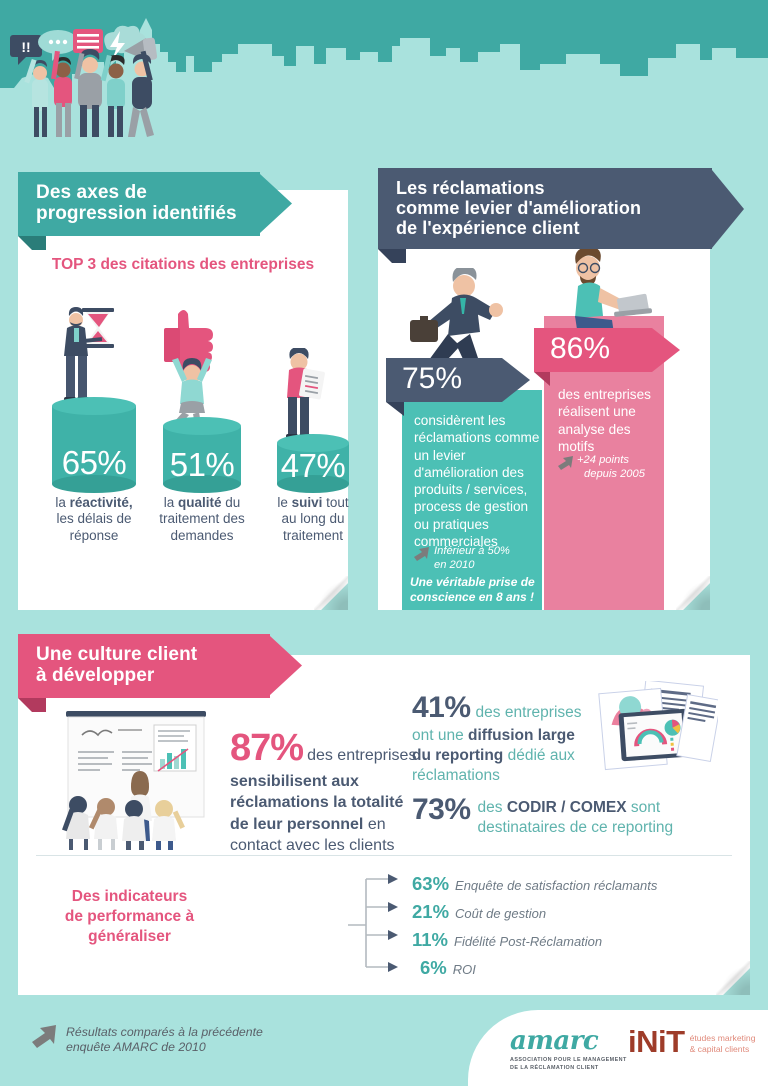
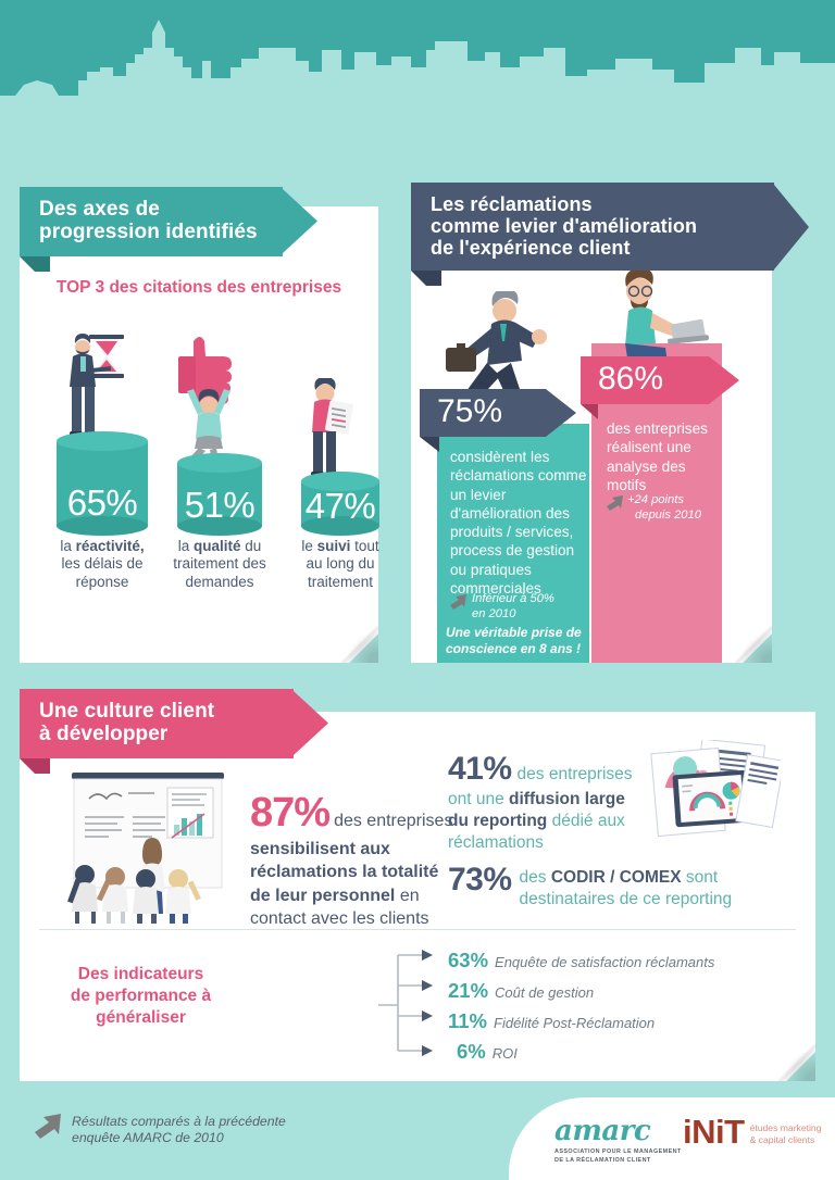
- !!
  TOP 3 des citations des entreprises
  65%
  la réactivité,
  les délais de
  réponse
  51%
  la qualité du
  traitement des
  demandes
  47%
  le suivi tout
  au long du
  traitement
  Des axes de
  progression identifiés
  75%
  considèrent les réclamations comme un levier d'amélioration des produits / services, process de gestion ou pratiques commerciales
  Inférieur à 50%
  en 2010
  Une véritable prise de
  conscience en 8 ans !
  86%
  des entreprises
  réalisent une
  analyse des
  motifs
  +24 points
- depuis 2005
+ depuis 2010
  Les réclamations
  comme levier d'amélioration
  de l'expérience client
  87%
  des entreprises
  sensibilisent aux
  réclamations la totalité
  de leur personnel en
  contact avec les clients
  41%
  des entreprises
  ont une diffusion large
  du reporting dédié aux
  réclamations
  73%
  des CODIR / COMEX sont
  destinataires de ce reporting
  Des indicateurs
  de performance à
  généraliser
  63%
  Enquête de satisfaction réclamants
  21%
  Coût de gestion
  11%
  Fidélité Post-Réclamation
  6%
  ROI
  Une culture client
  à développer
  Résultats comparés à la précédente
  enquête AMARC de 2010
  amarc
  iNiT
  études marketing
  & capital clients
